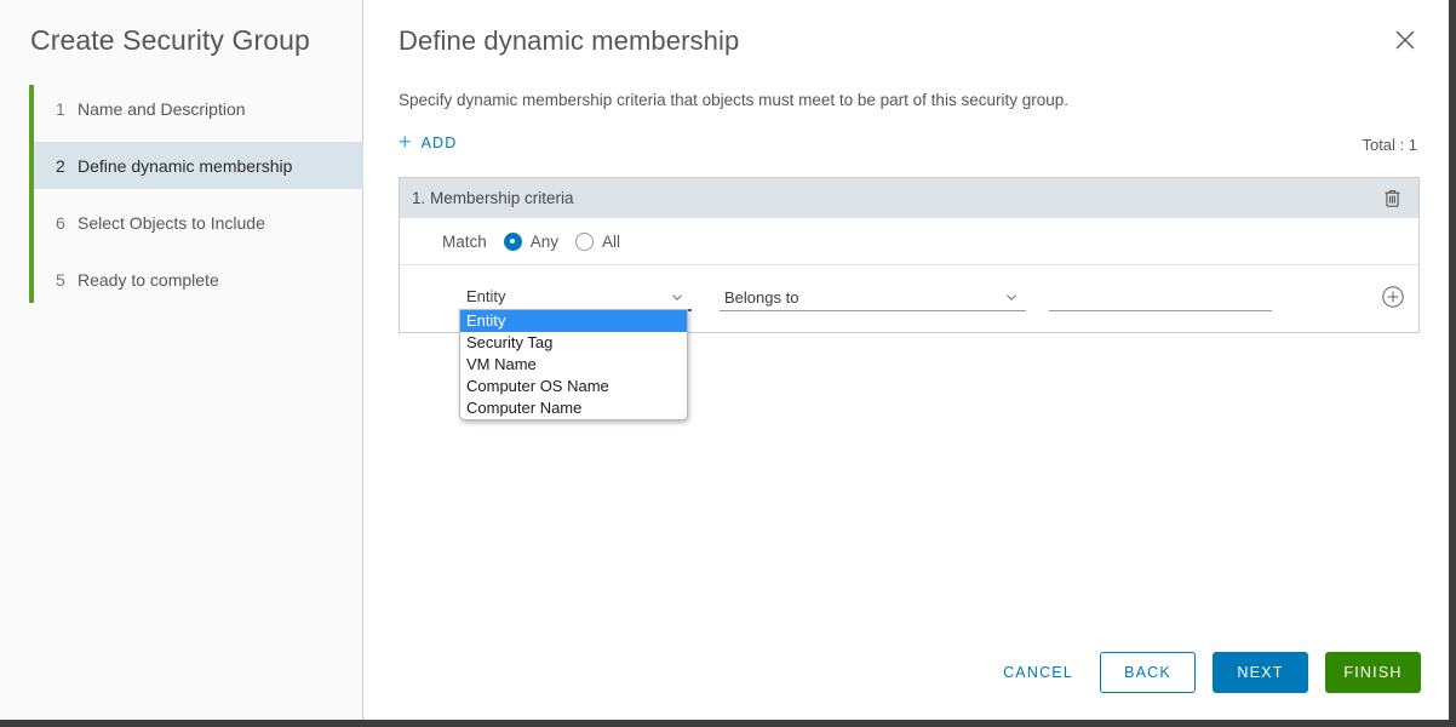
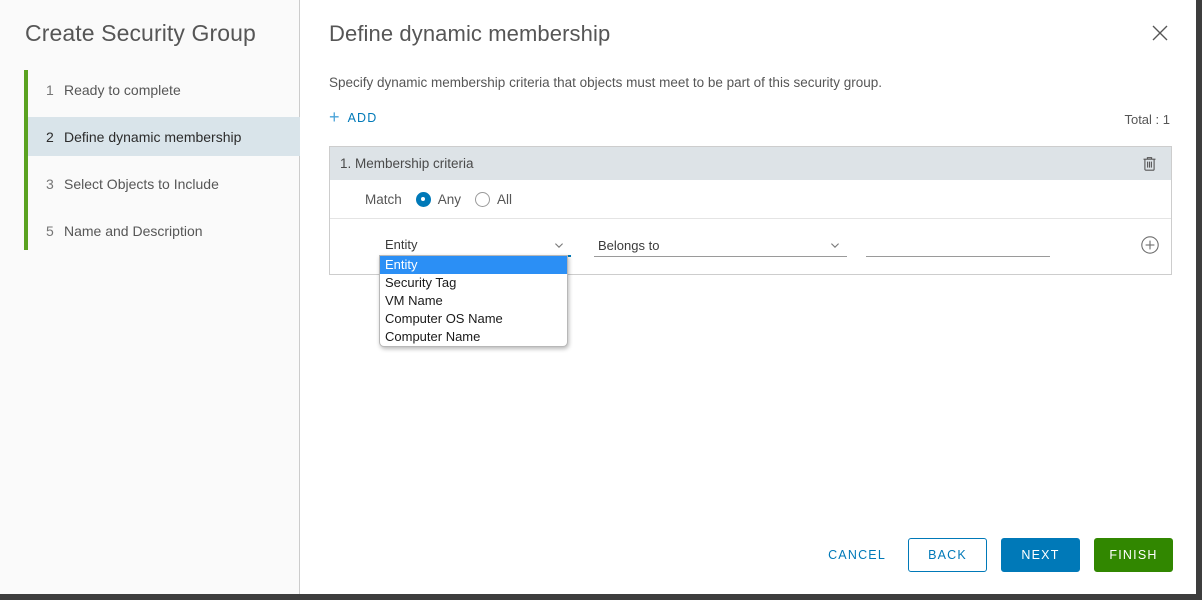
  Create Security Group
  1
- Name and Description
+ Ready to complete
  2
  Define dynamic membership
- 6
+ 3
  Select Objects to Include
  5
- Ready to complete
+ Name and Description
  Define dynamic membership
  Specify dynamic membership criteria that objects must meet to be part of this security group.
  +
  ADD
  Total : 1
  1. Membership criteria
  Match
  Any
  All
  Entity
  Belongs to
  CANCEL
  BACK
  NEXT
  FINISH
  Entity
  Security Tag
  VM Name
  Computer OS Name
  Computer Name
